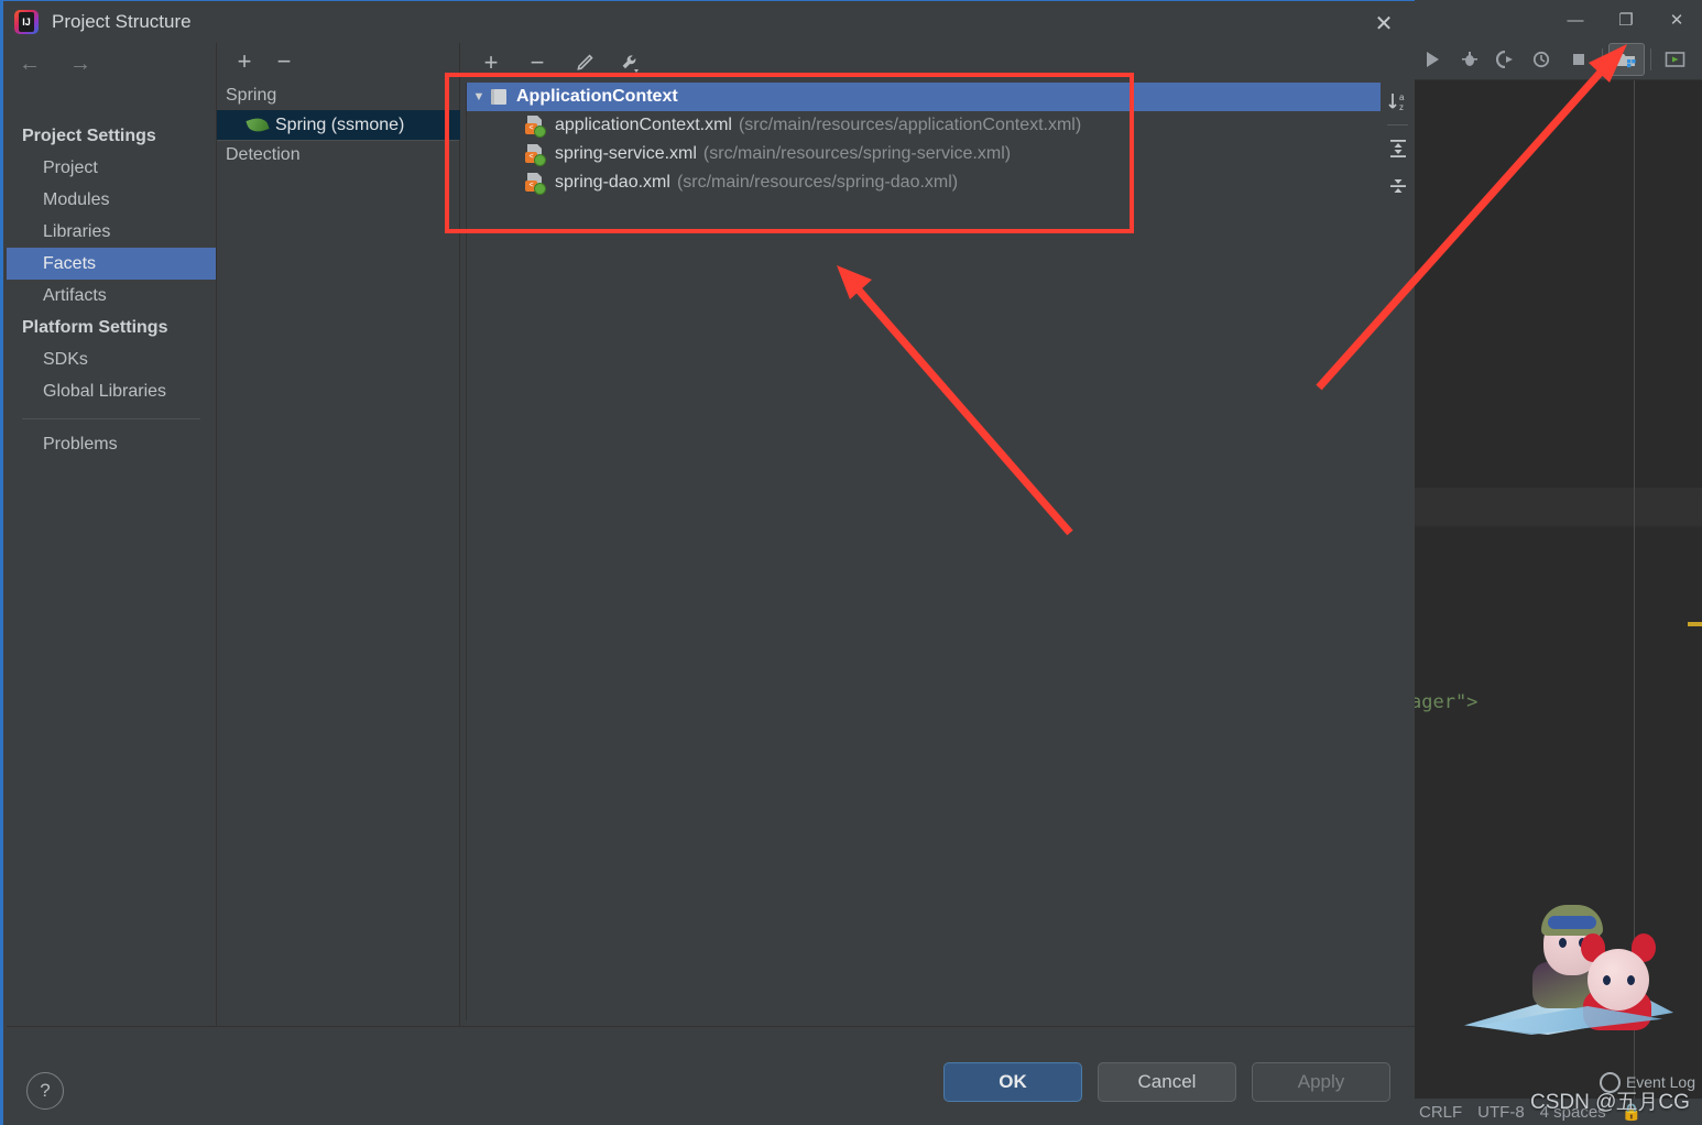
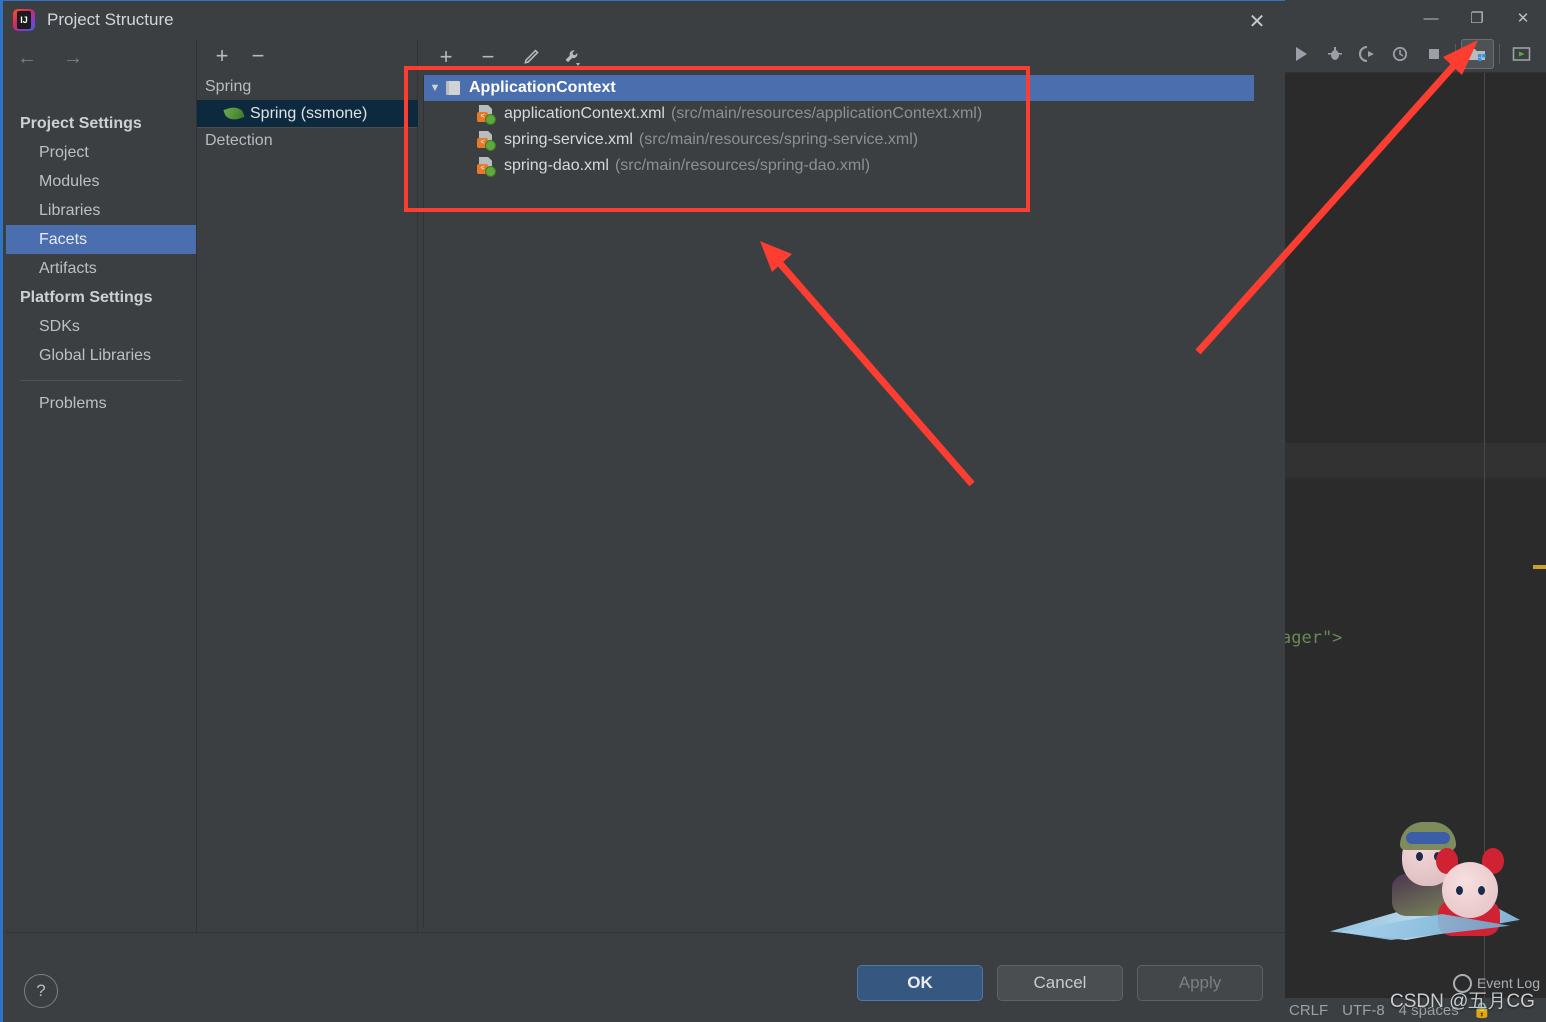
  —
  ❐
  ✕
  ager">
  Event Log
  CRLF
  UTF-8
  4 spaces
  🔒
  CSDN @五月CG
  Project Structure
  ✕
  ←
  →
  Project Settings
  Project
  Modules
  Libraries
  Facets
  Artifacts
  Platform Settings
  SDKs
  Global Libraries
  Problems
  +
  −
  Spring
  Spring (ssmone)
  Detection
  +
  −
  ▼
  ApplicationContext
  applicationContext.xml
  (src/main/resources/applicationContext.xml)
  spring-service.xml
  (src/main/resources/spring-service.xml)
  spring-dao.xml
  (src/main/resources/spring-dao.xml)
- a
- z
  ?
  OK
  Cancel
  Apply
